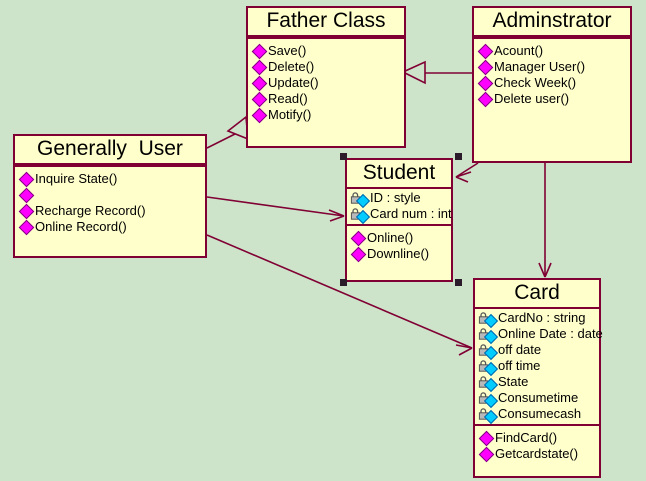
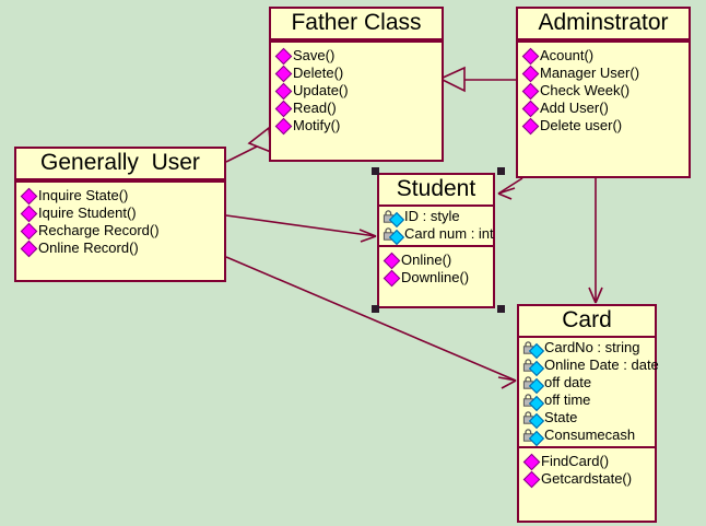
  Father Class
  Save()
  Delete()
  Update()
  Read()
  Motify()
  Adminstrator
  Acount()
  Manager User()
  Check Week()
+ Add User()
  Delete user()
  Generally User
  Inquire State()
+ Iquire Student()
  Recharge Record()
  Online Record()
  Student
  ID : style
  Card num : int
  Online()
  Downline()
  Card
  CardNo : string
  Online Date : date
  off date
  off time
  State
- Consumetime
  Consumecash
  FindCard()
  Getcardstate()
